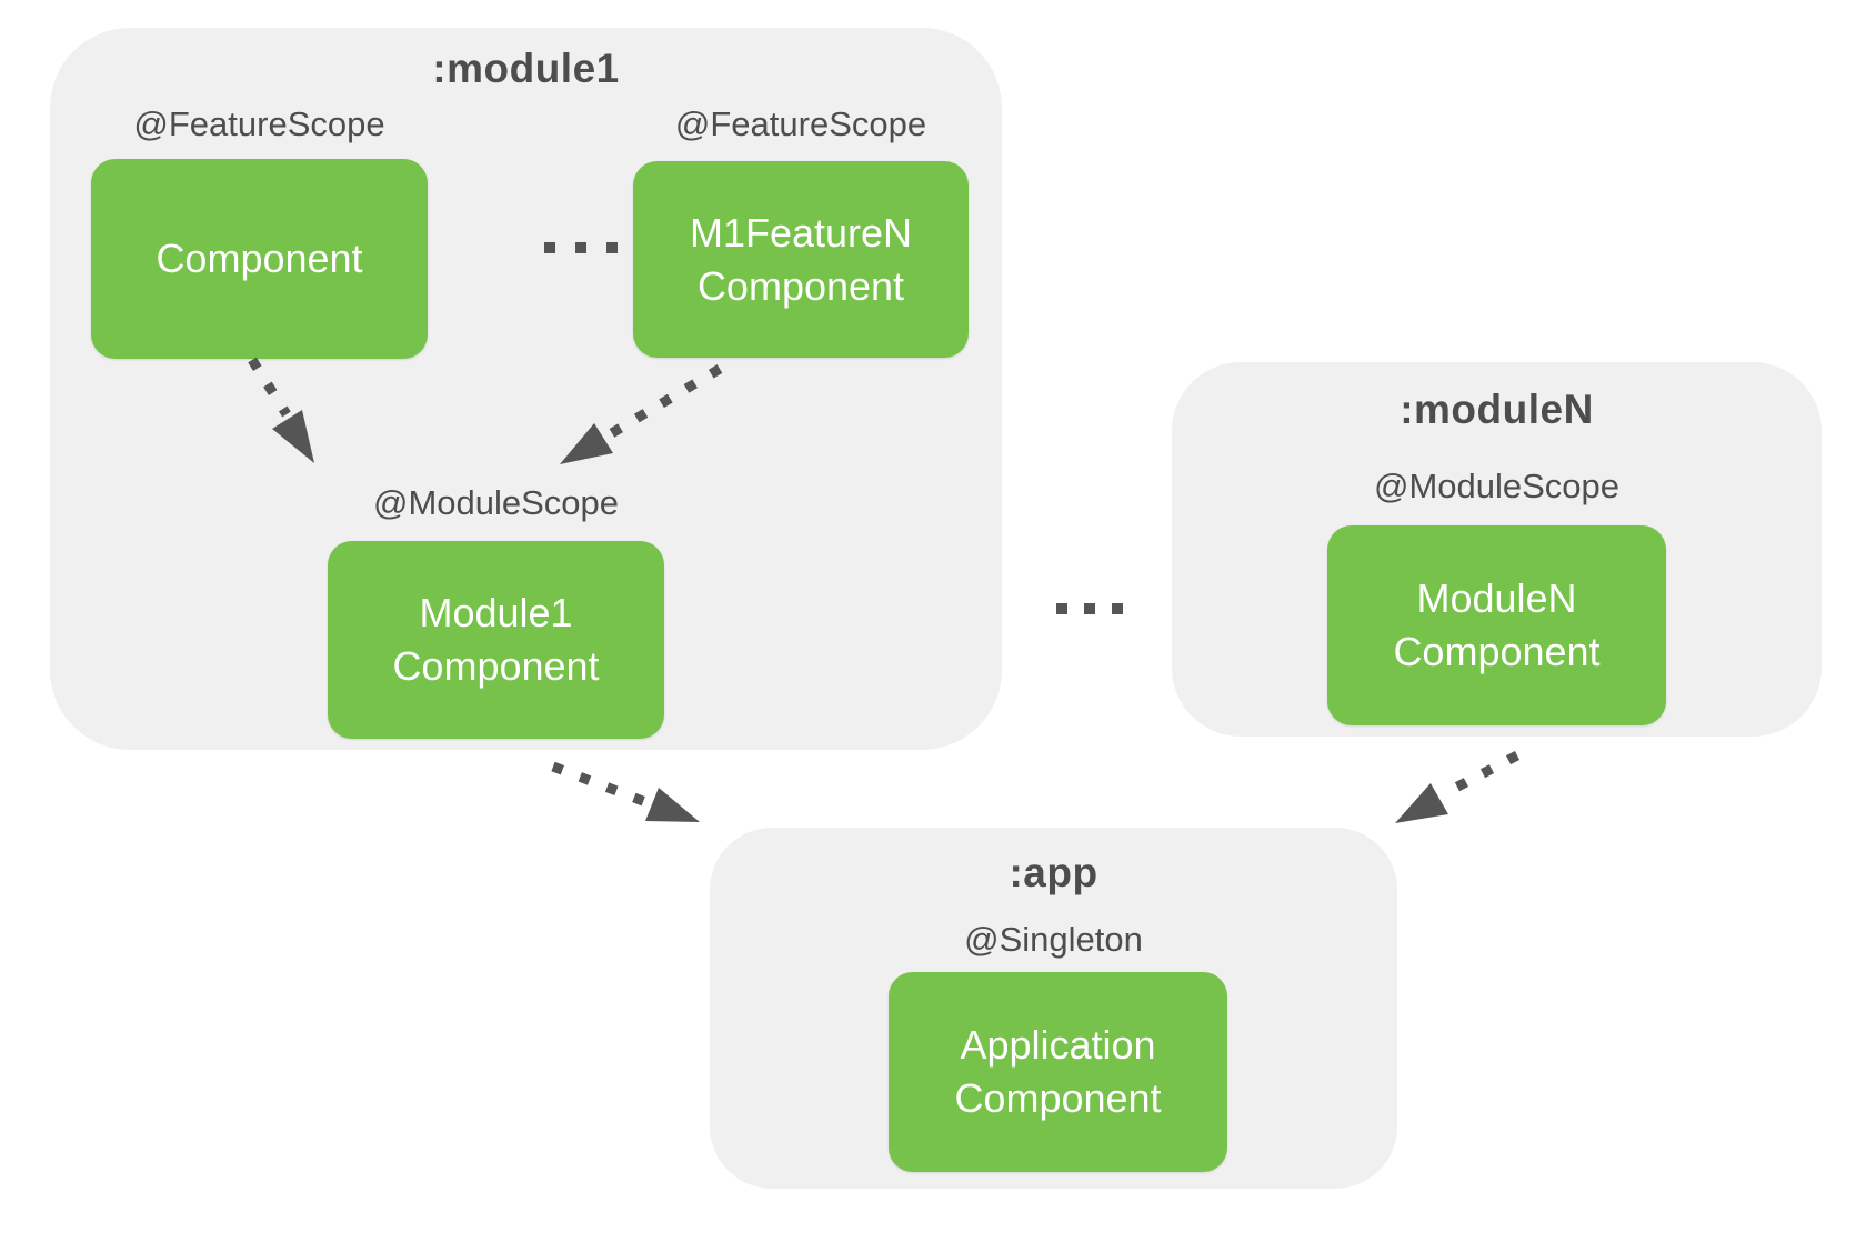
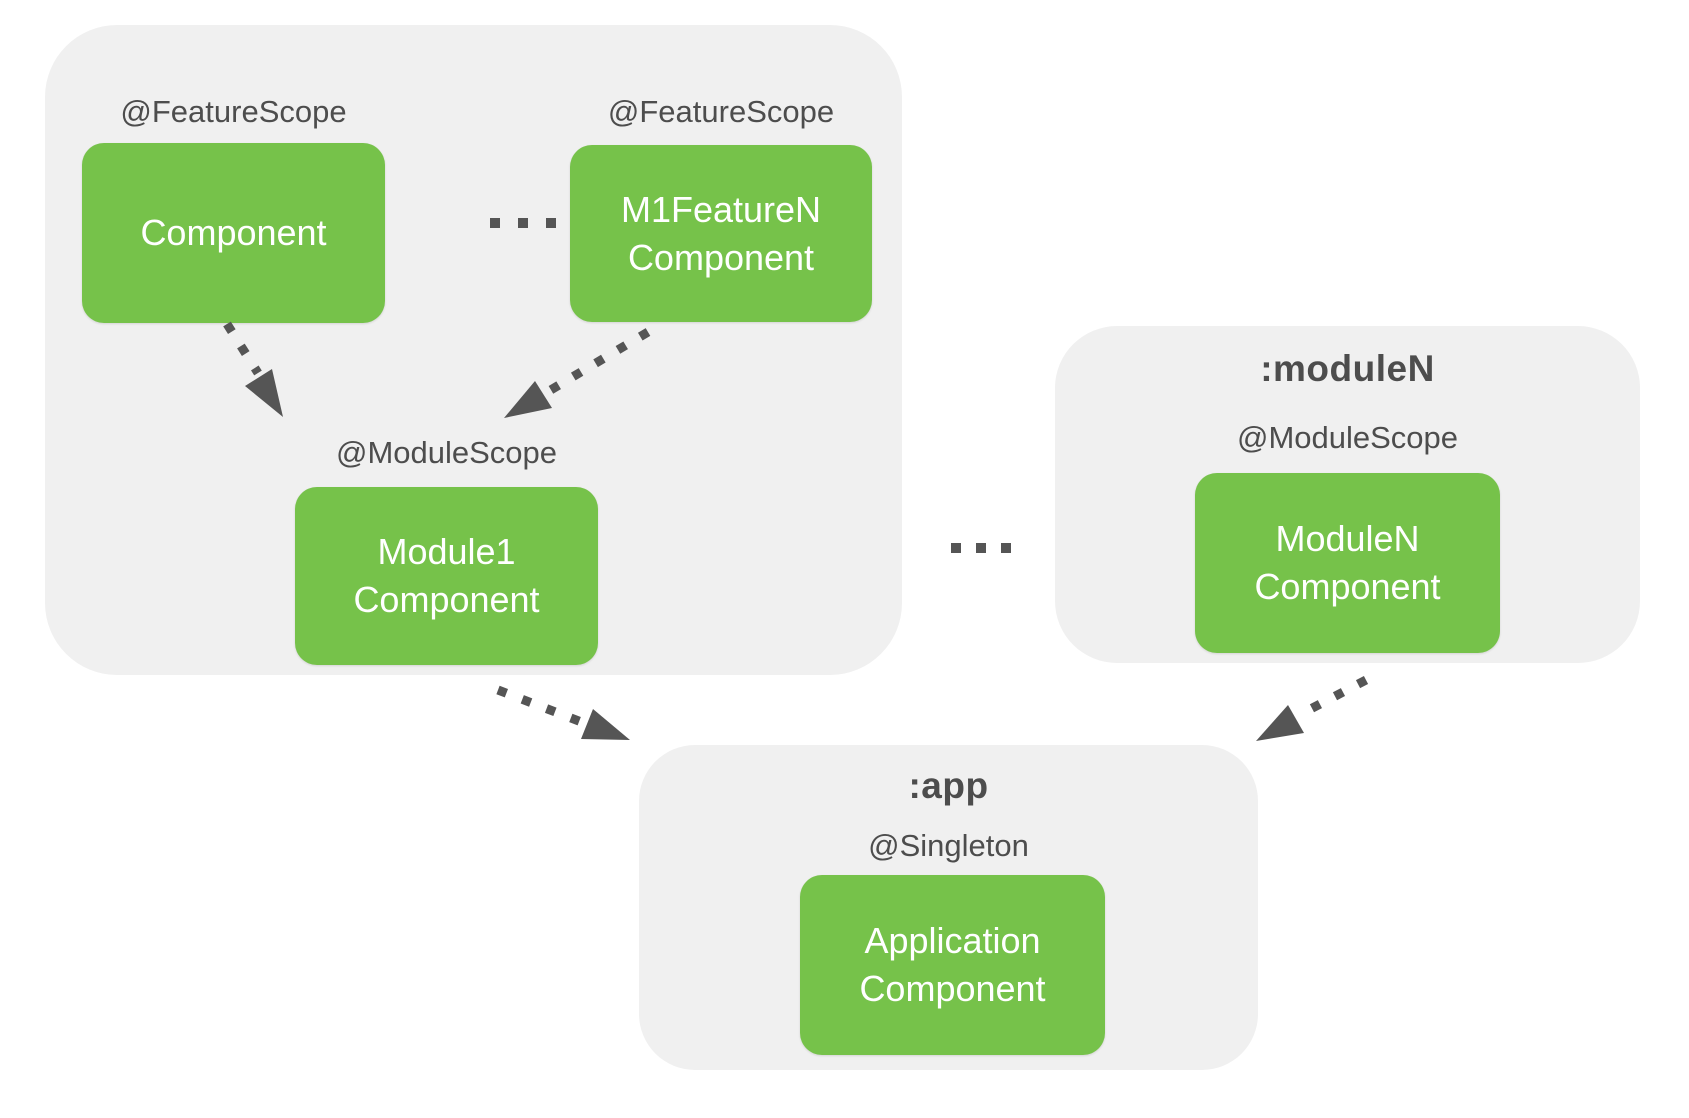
- :module1
  @FeatureScope
  @FeatureScope
  Component
  M1FeatureN
  Component
  @ModuleScope
  Module1
  Component
  :moduleN
  @ModuleScope
  ModuleN
  Component
  :app
  @Singleton
  Application
  Component
